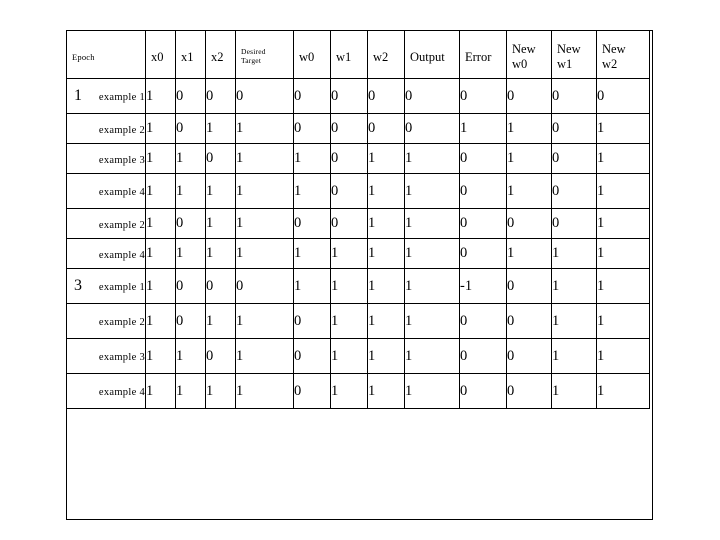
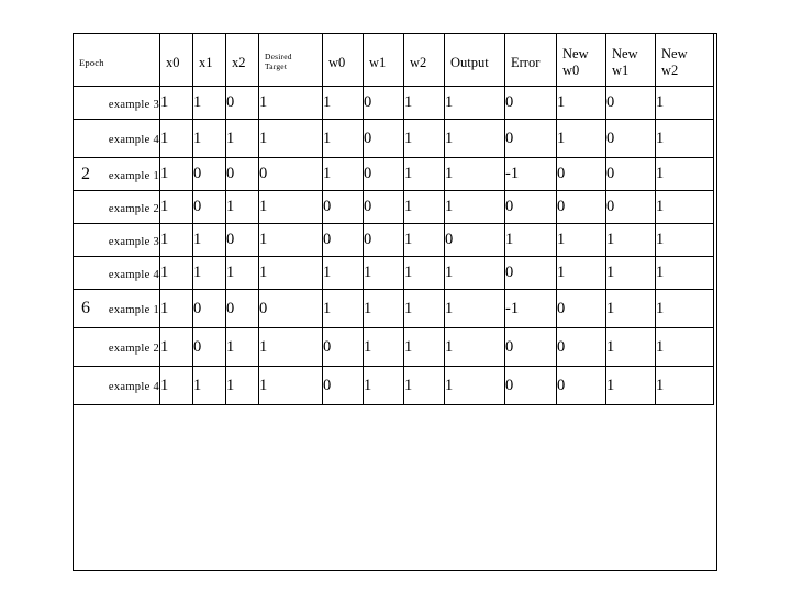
  Epoch	x0	x1	x2	DesiredTarget	w0	w1	w2	Output	Error	Neww0	Neww1	Neww2
- 1 example 1	1	0	0	0	0	0	0	0	0	0	0	0
- example 2	1	0	1	1	0	0	0	0	1	1	0	1
  example 3	1	1	0	1	1	0	1	1	0	1	0	1
  example 4	1	1	1	1	1	0	1	1	0	1	0	1
+ 2 example 1	1	0	0	0	1	0	1	1	-1	0	0	1
  example 2	1	0	1	1	0	0	1	1	0	0	0	1
+ example 3	1	1	0	1	0	0	1	0	1	1	1	1
  example 4	1	1	1	1	1	1	1	1	0	1	1	1
- 3 example 1	1	0	0	0	1	1	1	1	-1	0	1	1
+ 6 example 1	1	0	0	0	1	1	1	1	-1	0	1	1
  example 2	1	0	1	1	0	1	1	1	0	0	1	1
- example 3	1	1	0	1	0	1	1	1	0	0	1	1
  example 4	1	1	1	1	0	1	1	1	0	0	1	1
